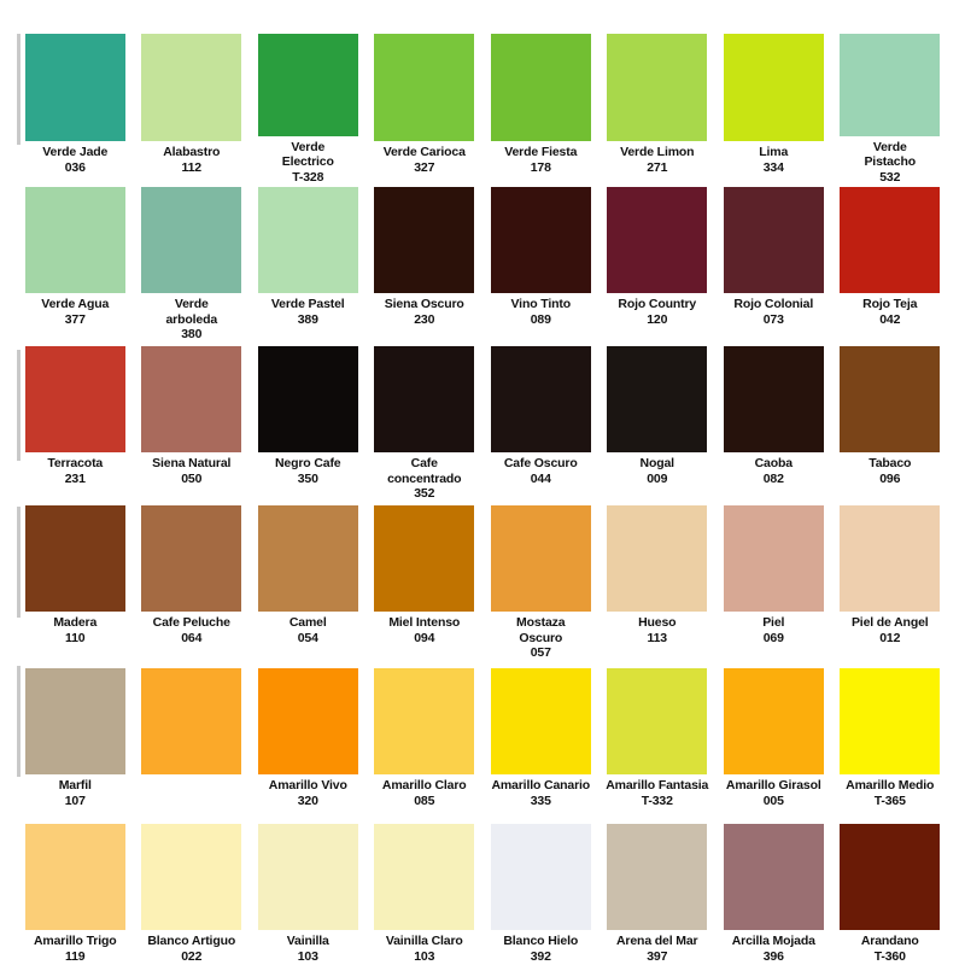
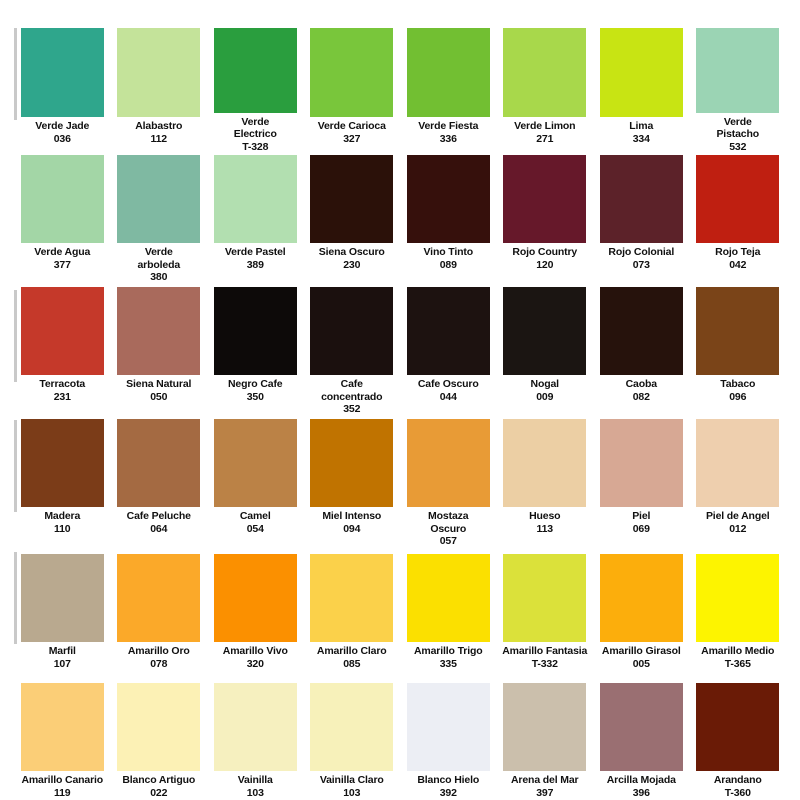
  Verde Jade
  036
  Alabastro
  112
  Verde
  Electrico
  T-328
  Verde Carioca
  327
  Verde Fiesta
- 178
+ 336
  Verde Limon
  271
  Lima
  334
  Verde
  Pistacho
  532
  Verde Agua
  377
  Verde
  arboleda
  380
  Verde Pastel
  389
  Siena Oscuro
  230
  Vino Tinto
  089
  Rojo Country
  120
  Rojo Colonial
  073
  Rojo Teja
  042
  Terracota
  231
  Siena Natural
  050
  Negro Cafe
  350
  Cafe
  concentrado
  352
  Cafe Oscuro
  044
  Nogal
  009
  Caoba
  082
  Tabaco
  096
  Madera
  110
  Cafe Peluche
  064
  Camel
  054
  Miel Intenso
  094
  Mostaza
  Oscuro
  057
  Hueso
  113
  Piel
  069
  Piel de Angel
  012
  Marfil
  107
+ Amarillo Oro
+ 078
  Amarillo Vivo
  320
  Amarillo Claro
  085
- Amarillo Canario
+ Amarillo Trigo
  335
  Amarillo Fantasia
  T-332
  Amarillo Girasol
  005
  Amarillo Medio
  T-365
- Amarillo Trigo
+ Amarillo Canario
  119
  Blanco Artiguo
  022
  Vainilla
  103
  Vainilla Claro
  103
  Blanco Hielo
  392
  Arena del Mar
  397
  Arcilla Mojada
  396
  Arandano
  T-360
